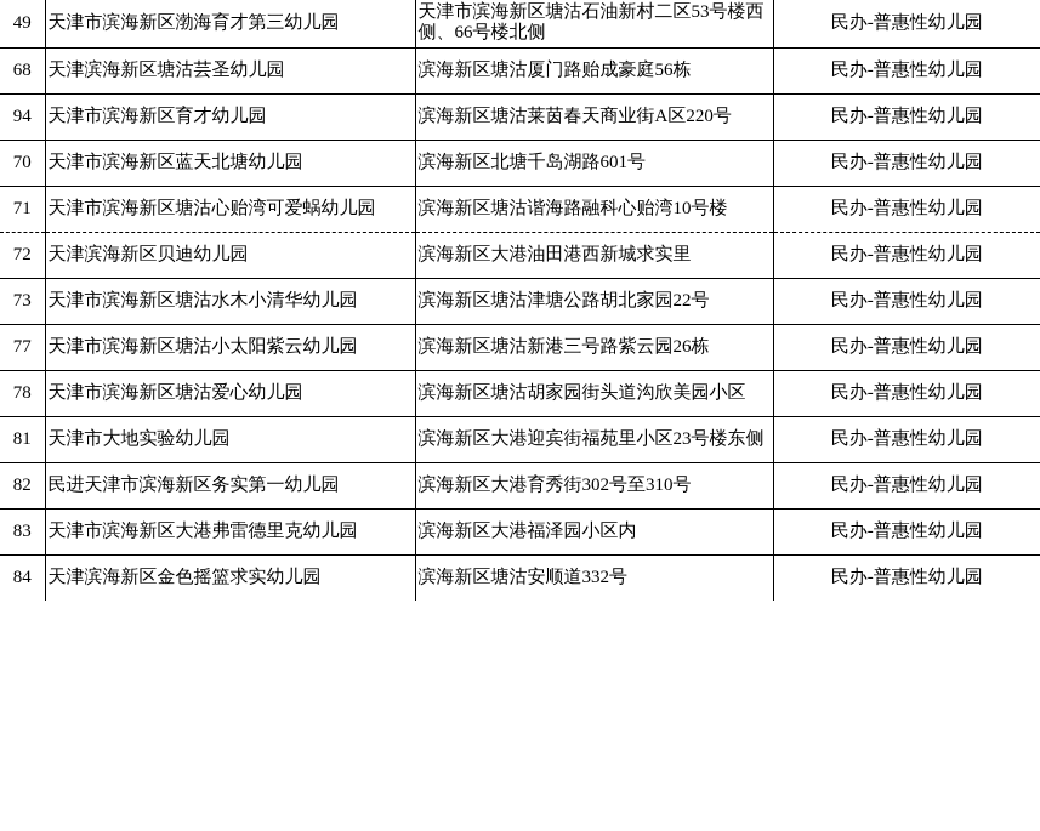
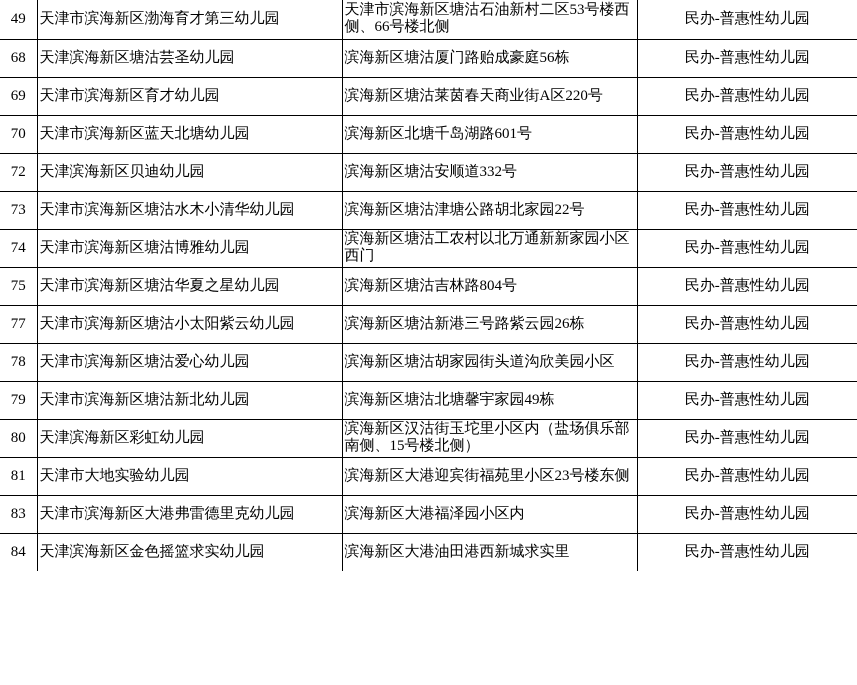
  49	天津市滨海新区渤海育才第三幼儿园	天津市滨海新区塘沽石油新村二区53号楼西侧、66号楼北侧	民办-普惠性幼儿园
  68	天津滨海新区塘沽芸圣幼儿园	滨海新区塘沽厦门路贻成豪庭56栋	民办-普惠性幼儿园
- 94	天津市滨海新区育才幼儿园	滨海新区塘沽莱茵春天商业街A区220号	民办-普惠性幼儿园
+ 69	天津市滨海新区育才幼儿园	滨海新区塘沽莱茵春天商业街A区220号	民办-普惠性幼儿园
  70	天津市滨海新区蓝天北塘幼儿园	滨海新区北塘千岛湖路601号	民办-普惠性幼儿园
- 71	天津市滨海新区塘沽心贻湾可爱蜗幼儿园	滨海新区塘沽谐海路融科心贻湾10号楼	民办-普惠性幼儿园
- 72	天津滨海新区贝迪幼儿园	滨海新区大港油田港西新城求实里	民办-普惠性幼儿园
+ 72	天津滨海新区贝迪幼儿园	滨海新区塘沽安顺道332号	民办-普惠性幼儿园
  73	天津市滨海新区塘沽水木小清华幼儿园	滨海新区塘沽津塘公路胡北家园22号	民办-普惠性幼儿园
+ 74	天津市滨海新区塘沽博雅幼儿园	滨海新区塘沽工农村以北万通新新家园小区西门	民办-普惠性幼儿园
+ 75	天津市滨海新区塘沽华夏之星幼儿园	滨海新区塘沽吉林路804号	民办-普惠性幼儿园
  77	天津市滨海新区塘沽小太阳紫云幼儿园	滨海新区塘沽新港三号路紫云园26栋	民办-普惠性幼儿园
  78	天津市滨海新区塘沽爱心幼儿园	滨海新区塘沽胡家园街头道沟欣美园小区	民办-普惠性幼儿园
+ 79	天津市滨海新区塘沽新北幼儿园	滨海新区塘沽北塘馨宇家园49栋	民办-普惠性幼儿园
+ 80	天津滨海新区彩虹幼儿园	滨海新区汉沽街玉坨里小区内（盐场俱乐部南侧、15号楼北侧）	民办-普惠性幼儿园
  81	天津市大地实验幼儿园	滨海新区大港迎宾街福苑里小区23号楼东侧	民办-普惠性幼儿园
- 82	民进天津市滨海新区务实第一幼儿园	滨海新区大港育秀街302号至310号	民办-普惠性幼儿园
  83	天津市滨海新区大港弗雷德里克幼儿园	滨海新区大港福泽园小区内	民办-普惠性幼儿园
- 84	天津滨海新区金色摇篮求实幼儿园	滨海新区塘沽安顺道332号	民办-普惠性幼儿园
+ 84	天津滨海新区金色摇篮求实幼儿园	滨海新区大港油田港西新城求实里	民办-普惠性幼儿园
